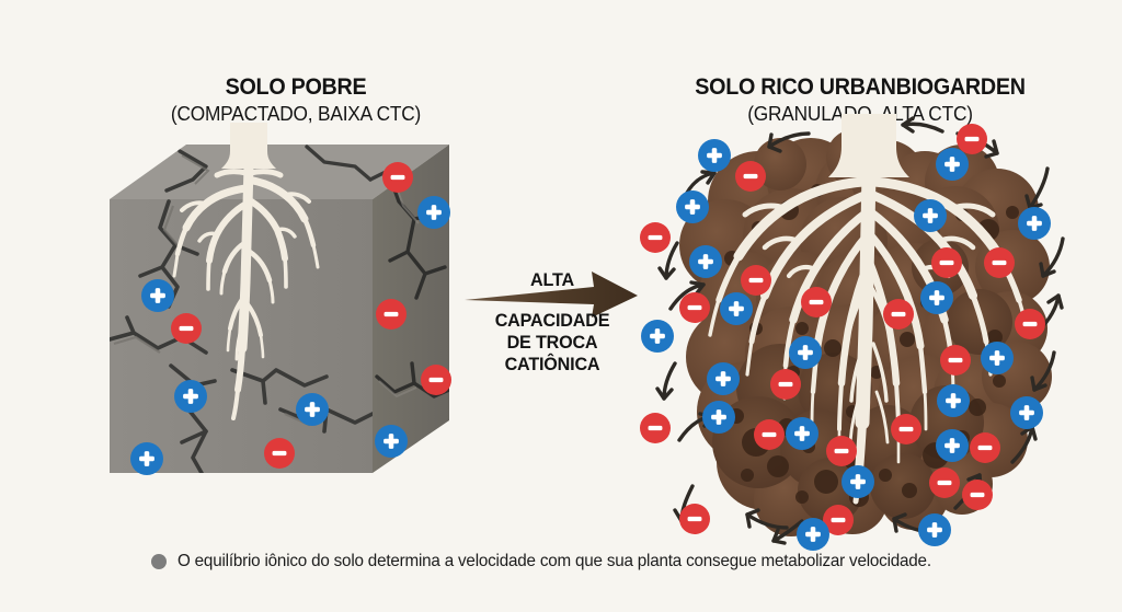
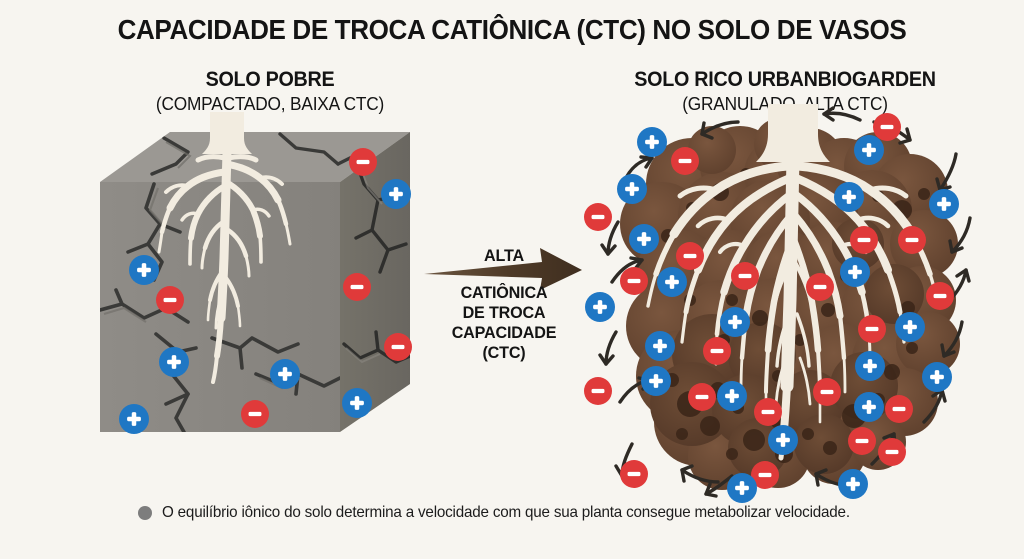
+ CAPACIDADE DE TROCA CATIÔNICA (CTC) NO SOLO DE VASOS
  SOLO POBRE
  (COMPACTADO, BAIXA CTC)
  SOLO RICO URBANBIOGARDEN
  (GRANULALTA CTC)
  ALTA
- CAPACIDADE
+ CATIÔNICA
  DE TROCA
- CATIÔNICA
+ CAPACIDADE
+ (CTC)
  O equilíbrio iônico do solo determina a velocidade com que sua planta consegue metabolizar velocidade.
